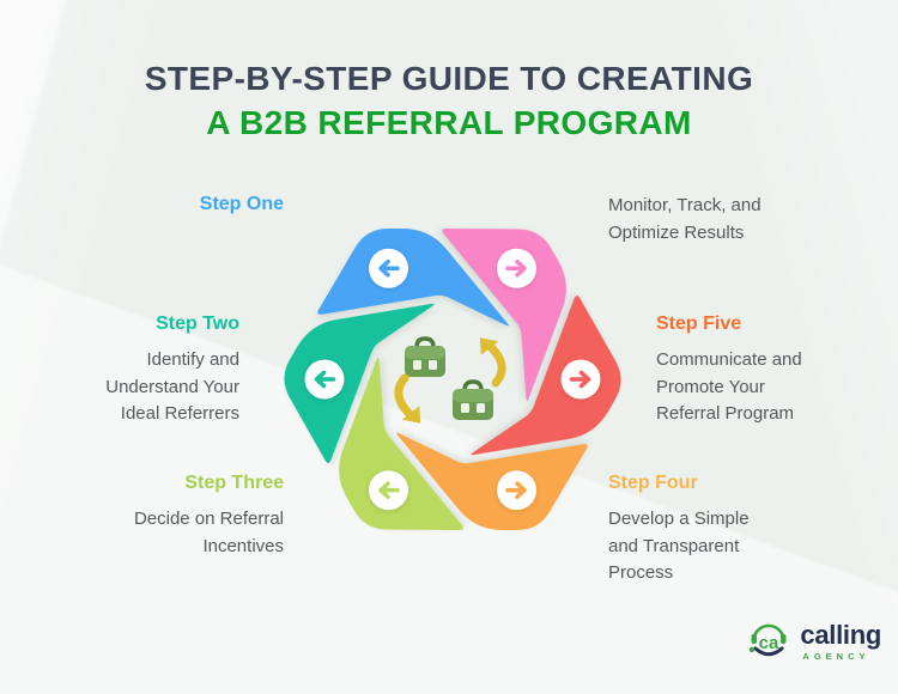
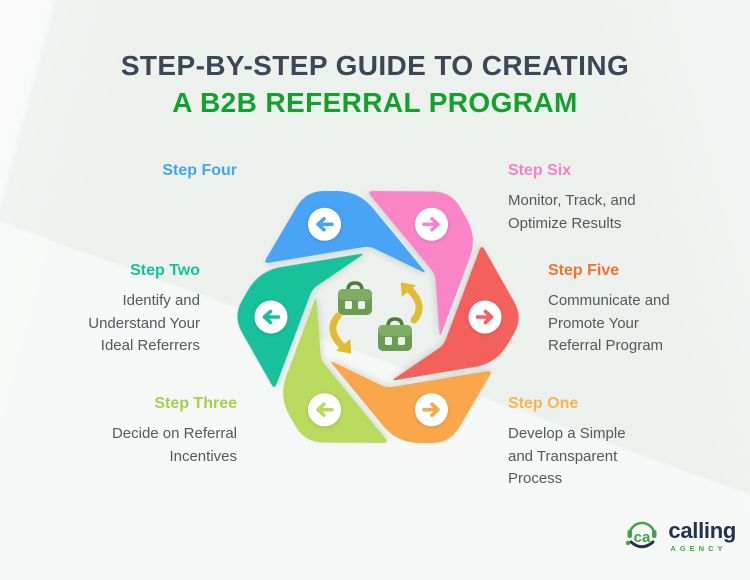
  STEP-BY-STEP GUIDE TO CREATING
  A B2B REFERRAL PROGRAM
- Step One
+ Step Four
  Step Two
  Identify and
  Understand Your
  Ideal Referrers
  Step Three
  Decide on Referral
  Incentives
+ Step Six
  Monitor, Track, and
  Optimize Results
  Step Five
  Communicate and
  Promote Your
  Referral Program
- Step Four
+ Step One
  Develop a Simple
  and Transparent
  Process
  ca
  calling
  AGENCY
